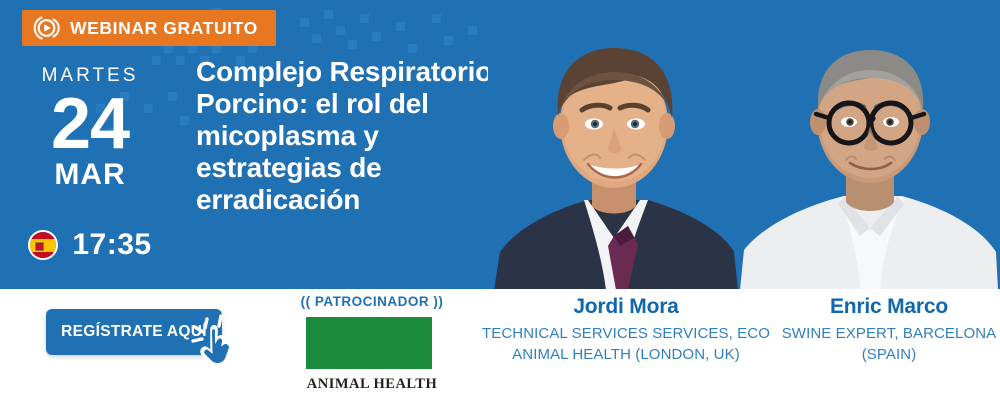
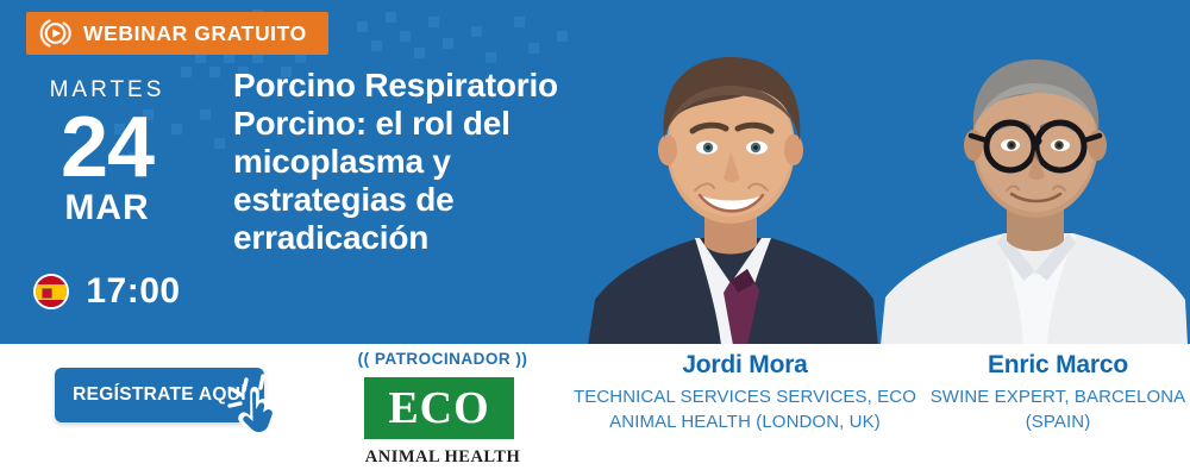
  WEBINAR GRATUITO
  MARTES
  24
  MAR
- 17:35
+ 17:00
- Complejo Respiratorio Porcino: el rol del micoplasma y estrategias de erradicación
+ Porcino Respiratorio Porcino: el rol del micoplasma y estrategias de erradicación
  REGÍSTRATE AQU
  (( PATROCINADOR ))
+ ECO
  ANIMAL HEALTH
  Jordi Mora
  TECHNICAL SERVICES SERVICES, ECO ANIMAL HEALTH (LONDON, UK)
  Enric Marco
  SWINE EXPERT, BARCELONA (SPAIN)
